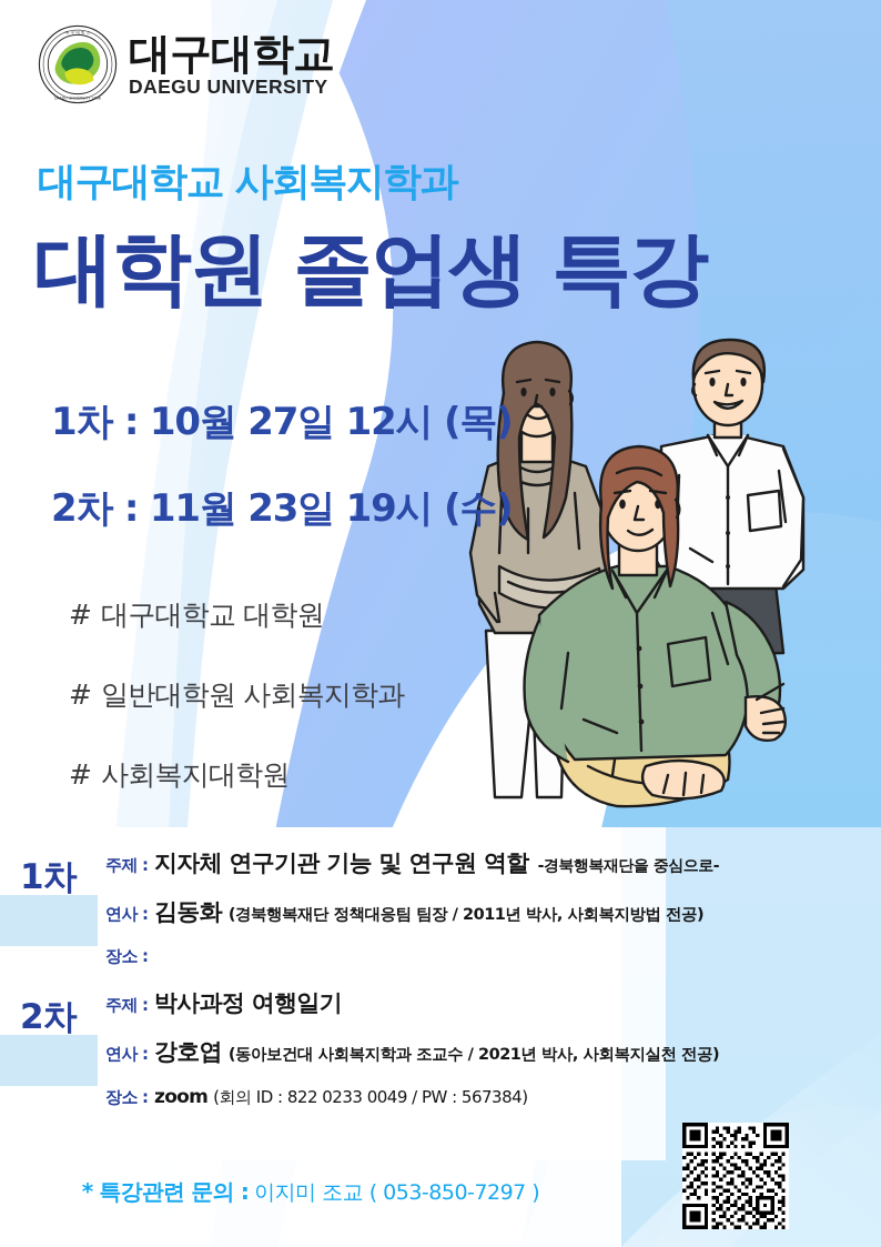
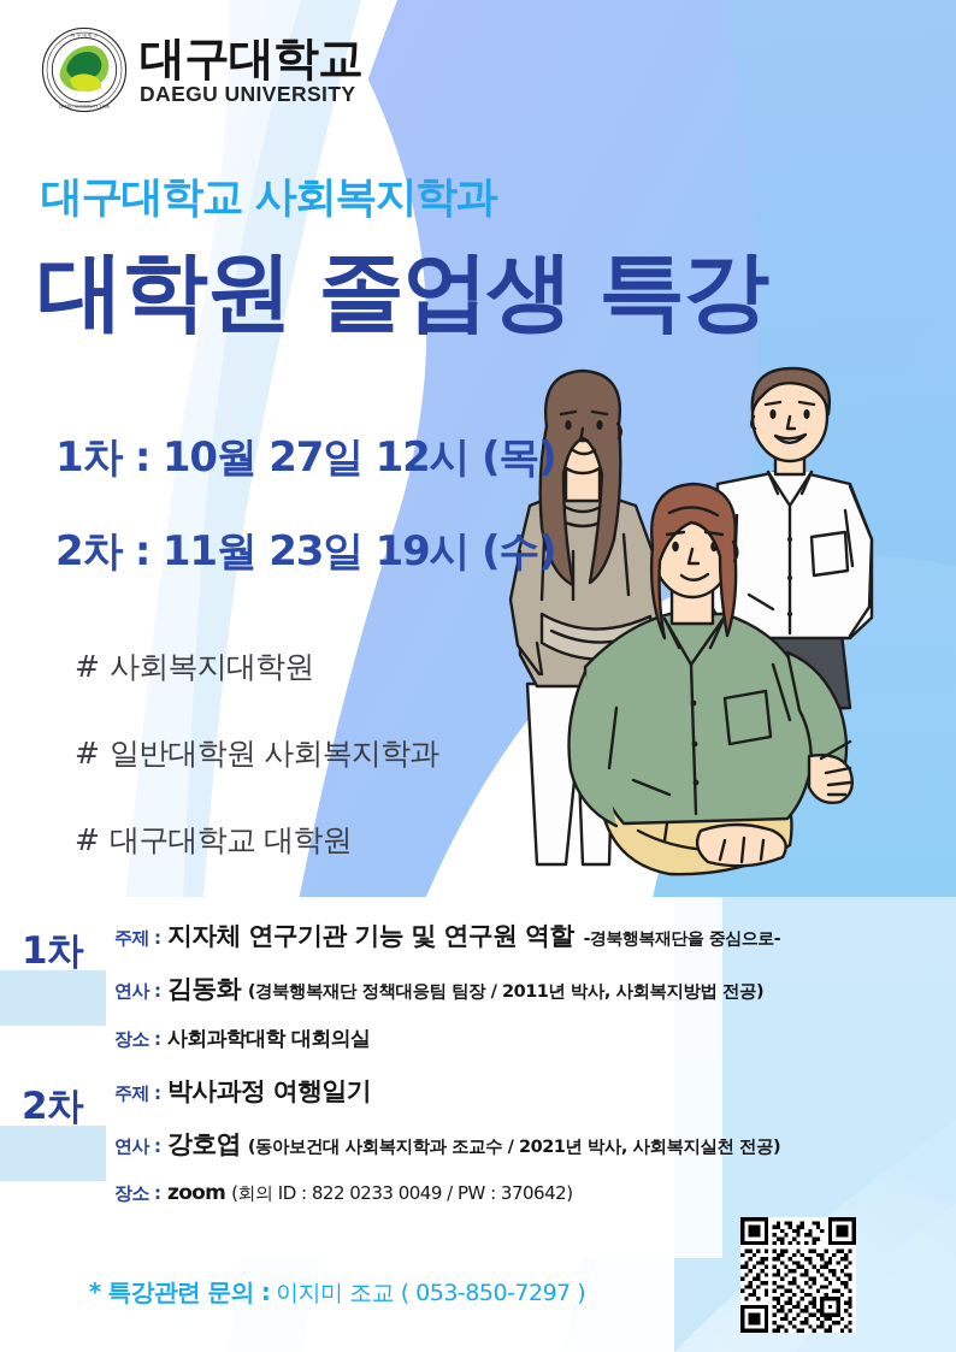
  대구대학교
  DAEGU UNIVERSITY
  대구대학교 사회복지학과
  대학원 졸업생 특강
  1차 : 10월 27일 12시 (목)
  2차 : 11월 23일 19시 (수)
- # 대구대학교 대학원
+ # 사회복지대학원
  # 일반대학원 사회복지학과
- # 사회복지대학원
+ # 대구대학교 대학원
  1차
  주제
  :
  지자체 연구기관 기능 및 연구원 역할
  -경북행복재단을 중심으로-
  연사
  :
  김동화
  (경북행복재단 정책대응팀 팀장 / 2011년 박사, 사회복지방법 전공)
  장소
  :
+ 사회과학대학 대회의실
  2차
  주제
  :
  박사과정 여행일기
  연사
  :
  강호엽
  (동아보건대 사회복지학과 조교수 / 2021년 박사, 사회복지실천 전공)
  장소
  :
  zoom
- (회의 ID : 822 0233 0049 / PW : 567384)
+ (회의 ID : 822 0233 0049 / PW : 370642)
  * 특강관련 문의 : 이지미 조교 ( 053-850-7297 )
